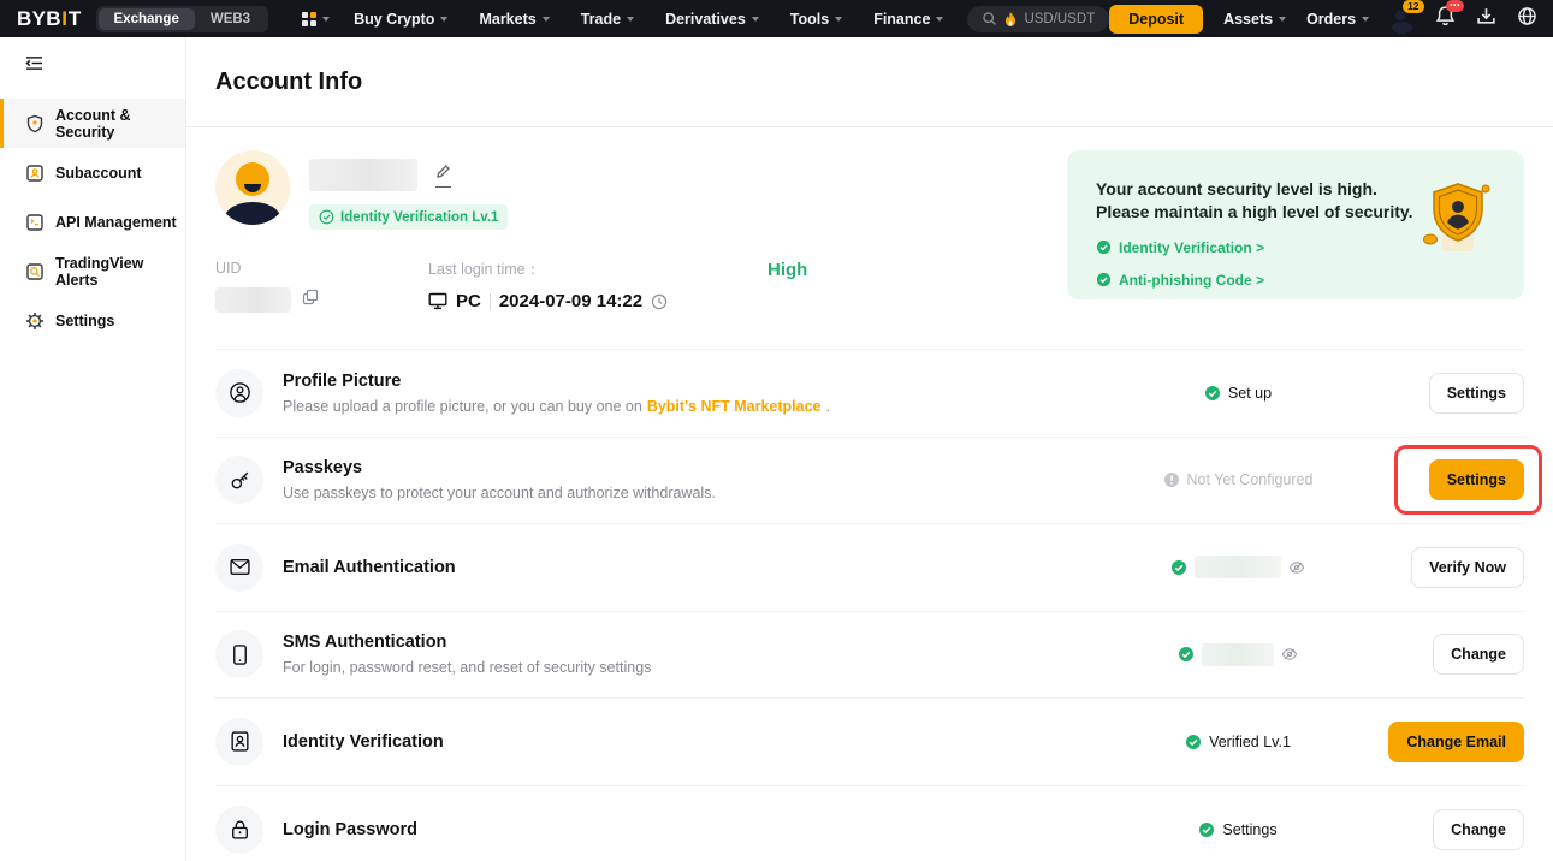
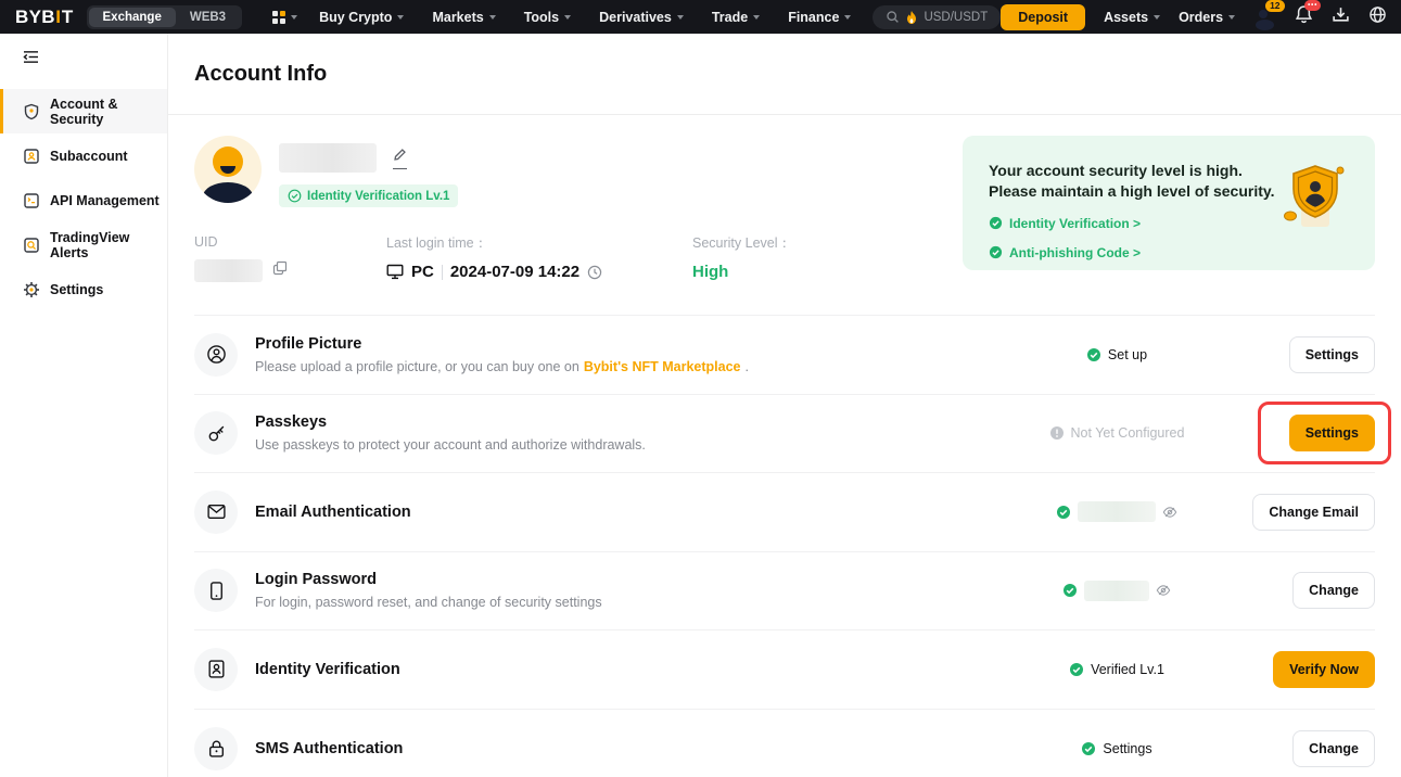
  BYB
  I
  T
  Exchange
  WEB3
  Buy Crypto
  Markets
- Trade
+ Tools
  Derivatives
- Tools
+ Trade
  Finance
  USD/USDT
  Deposit
  Assets
  Orders
  12
  Account & Security
  Subaccount
  API Management
  TradingView Alerts
  Settings
  Account Info
  Identity Verification Lv.1
  UID
  Last login time：
  PC
  2024-07-09 14:22
+ Security Level：
  High
  Your account security level is high.
  Please maintain a high level of security.
  Identity Verification >
  Anti-phishing Code >
  Profile Picture
  Please upload a profile picture, or you can buy one on Bybit's NFT Marketplace .
  Set up
  Settings
  Passkeys
  Use passkeys to protect your account and authorize withdrawals.
  Not Yet Configured
  Settings
  Email Authentication
- Verify Now
+ Change Email
- SMS Authentication
+ Login Password
- For login, password reset, and reset of security settings
+ For login, password reset, and change of security settings
  Change
  Identity Verification
  Verified Lv.1
- Change Email
+ Verify Now
- Login Password
+ SMS Authentication
  Settings
  Change
